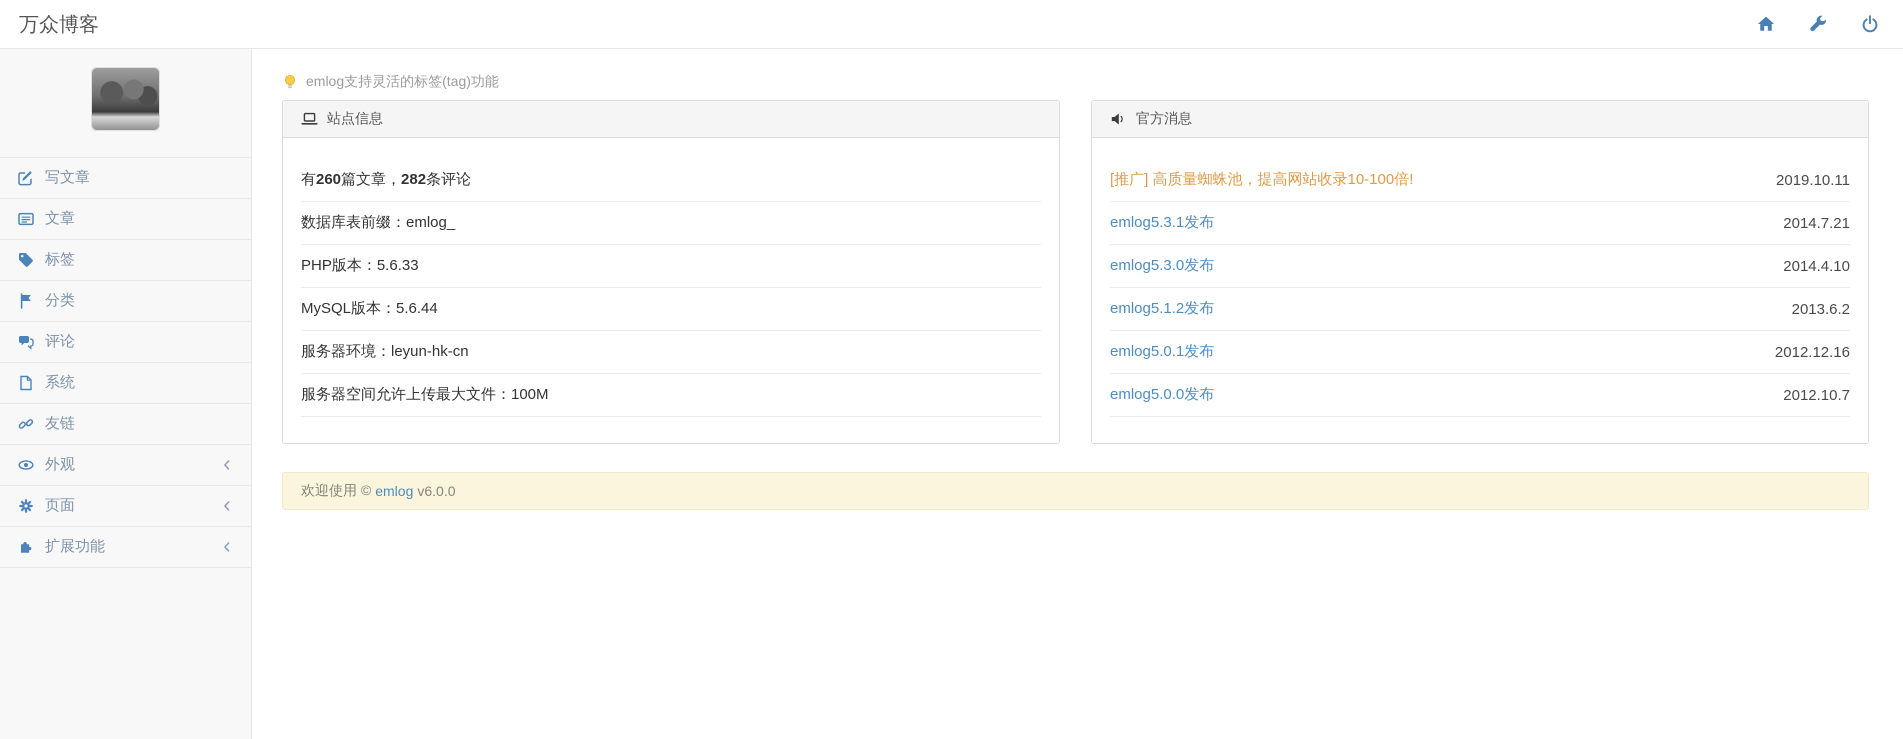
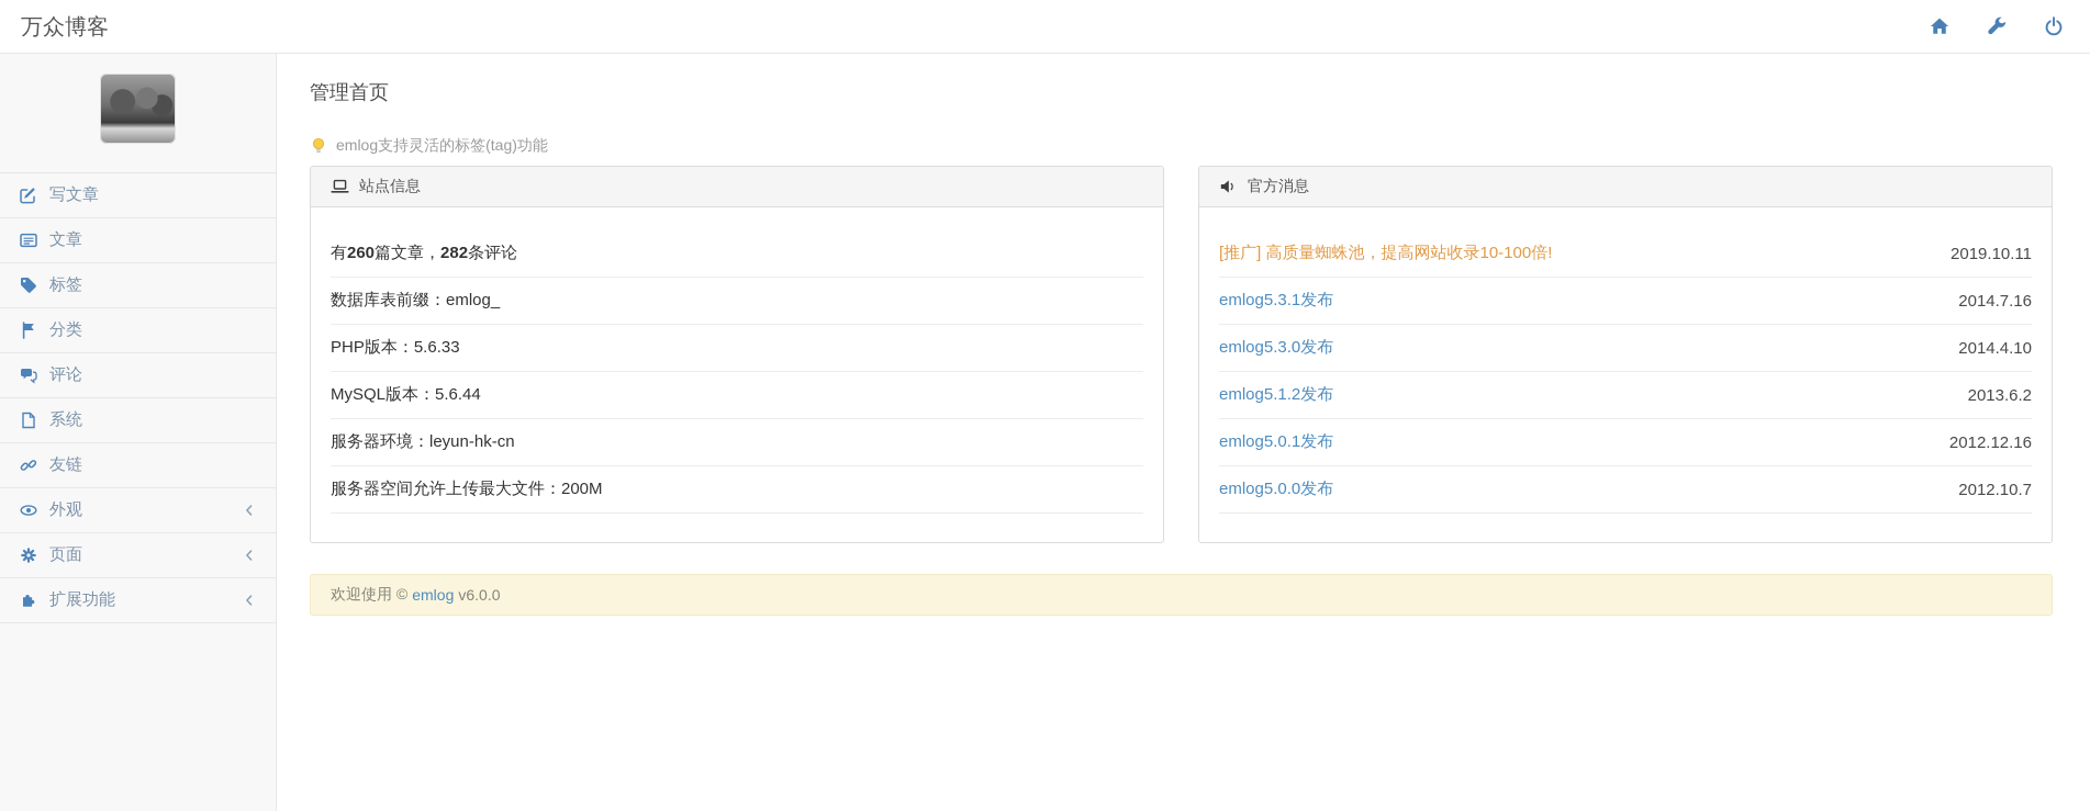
  万众博客
  写文章
  文章
  标签
  分类
  评论
  系统
  友链
  外观
  页面
  扩展功能
+ 管理首页
  emlog支持灵活的标签(tag)功能
  站点信息
  有260篇文章，282条评论
  数据库表前缀：emlog_
  PHP版本：5.6.33
  MySQL版本：5.6.44
  服务器环境：leyun-hk-cn
- 服务器空间允许上传最大文件：100M
+ 服务器空间允许上传最大文件：200M
  官方消息
  [推广] 高质量蜘蛛池，提高网站收录10-100倍!
  2019.10.11
  emlog5.3.1发布
- 2014.7.21
+ 2014.7.16
  emlog5.3.0发布
  2014.4.10
  emlog5.1.2发布
  2013.6.2
  emlog5.0.1发布
  2012.12.16
  emlog5.0.0发布
  2012.10.7
  欢迎使用 ©
  emlog
  v6.0.0
